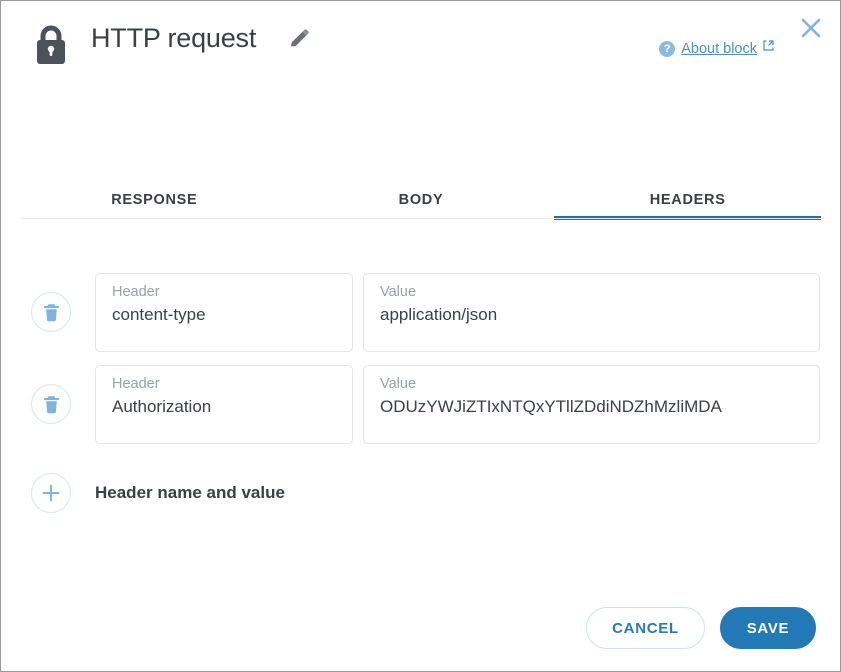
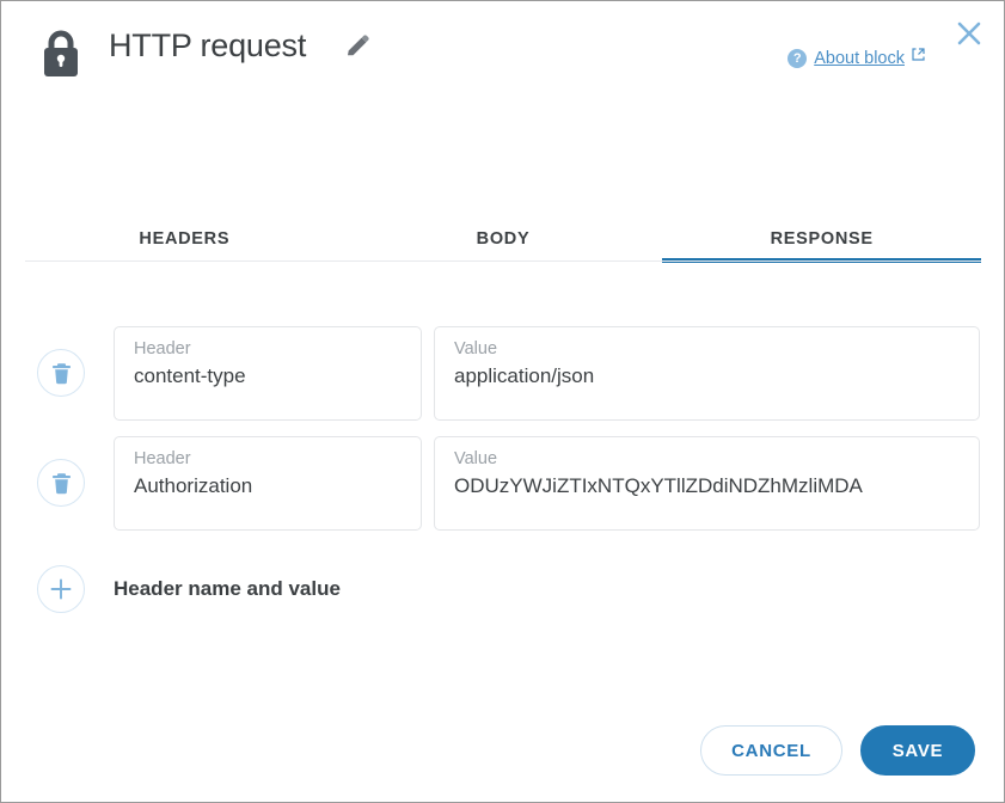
  HTTP request
  ?
  About block
- RESPONSE
+ HEADERS
  BODY
- HEADERS
+ RESPONSE
  Header
  content-type
  Value
  application/json
  Header
  Authorization
  Value
  ODUzYWJiZTIxNTQxYTllZDdiNDZhMzliMDA
  Header name and value
  CANCEL
  SAVE
